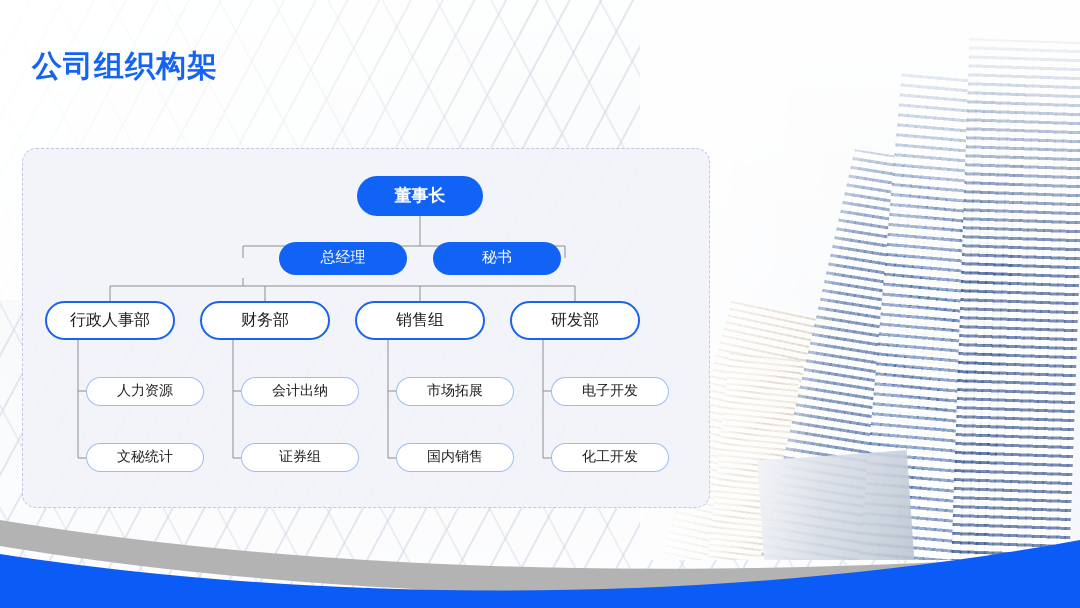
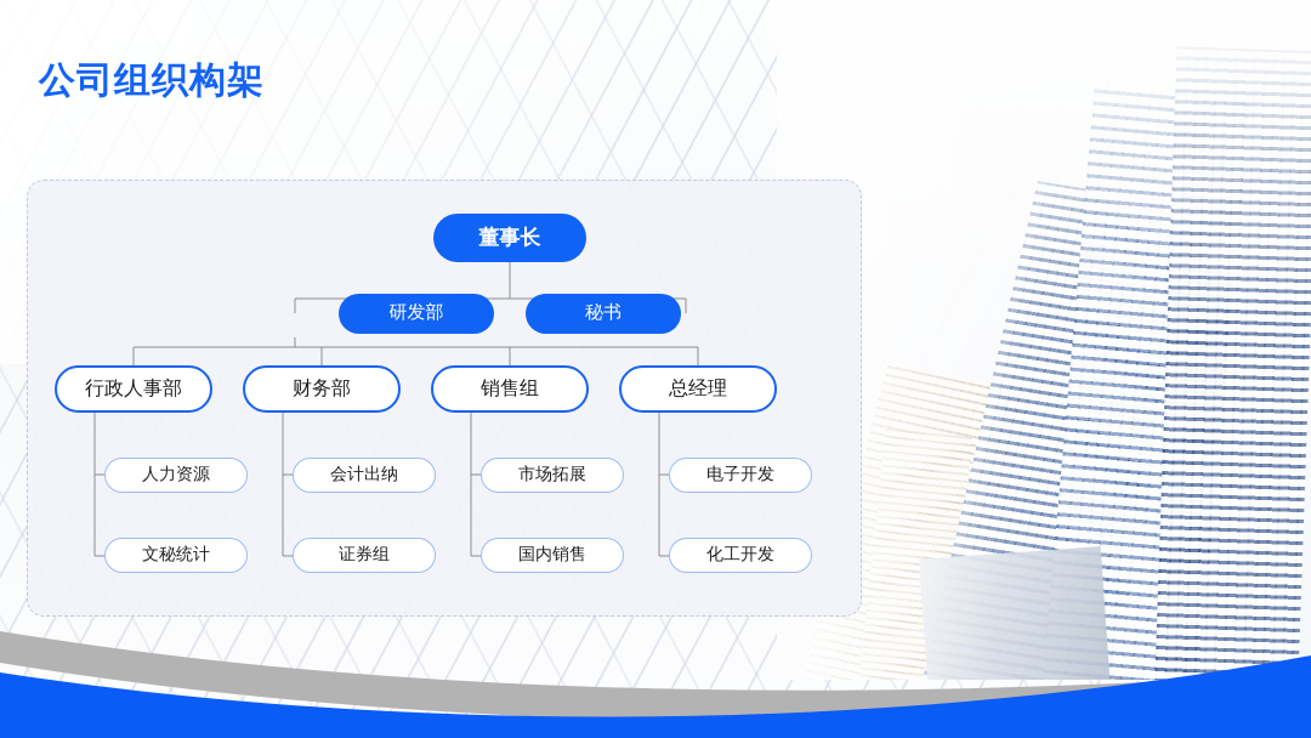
  公司组织构架
  董事长
- 总经理
+ 研发部
  秘书
  行政人事部
  财务部
  销售组
- 研发部
+ 总经理
  人力资源
  文秘统计
  会计出纳
  证券组
  市场拓展
  国内销售
  电子开发
  化工开发
